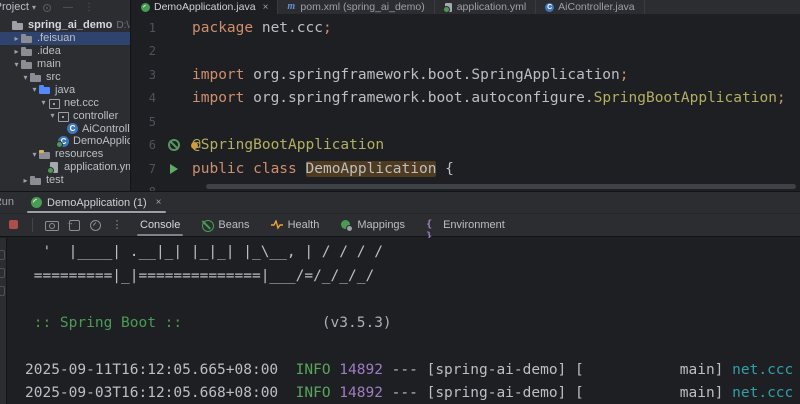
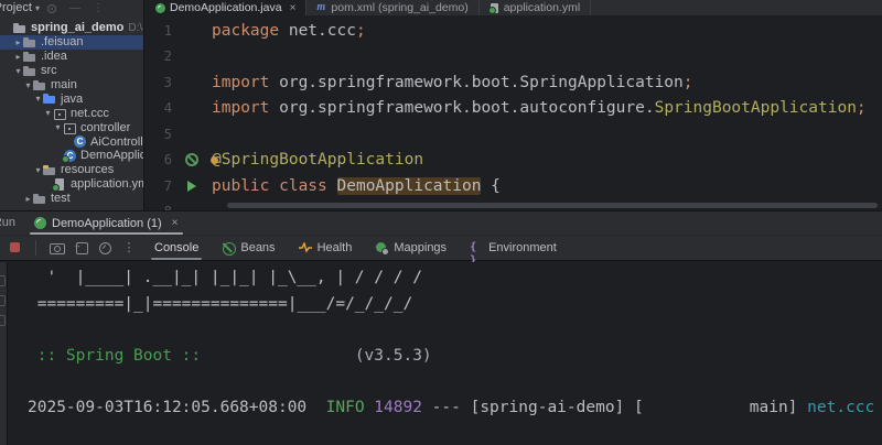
  roject ▾
  —
  ⋮
  spring_ai_demo
  ▸
  .feisuan
  ▸
  .idea
  ▾
- main
+ src
  ▾
- src
+ main
  ▾
  java
  ▾
  net.ccc
  ▾
  controller
  AiControll
  ▾
  resources
  application.ym
  ▸
  test
  DemoApplication.java
  ×
  pom.xml (spring_ai_demo)
  application.yml
- AiController.java
  1
  package net.ccc;
  2
  3
  import org.springframework.boot.SpringApplication;
  4
  import org.springframework.boot.autoconfigure.SpringBootApplication;
  5
  6
  SpringBootApplication
  7
  public class DemoApplication {
  DemoApplication (1)
  ×
  ⋮
  Console
  Beans
  Health
  Mappings
  Environment
  ' |____| .__|_| |_|_| |_\__, | / / / /
  =========|_|==============|___/=/_/_/_/
  :: Spring Boot :: (v3.5.3)
- 2025-09-11T16:12:05.665+08:00 INFO 14892 --- [spring-ai-demo] [ main] net.ccc
  2025-09-03T16:12:05.668+08:00 INFO 14892 --- [spring-ai-demo] [ main] net.ccc
